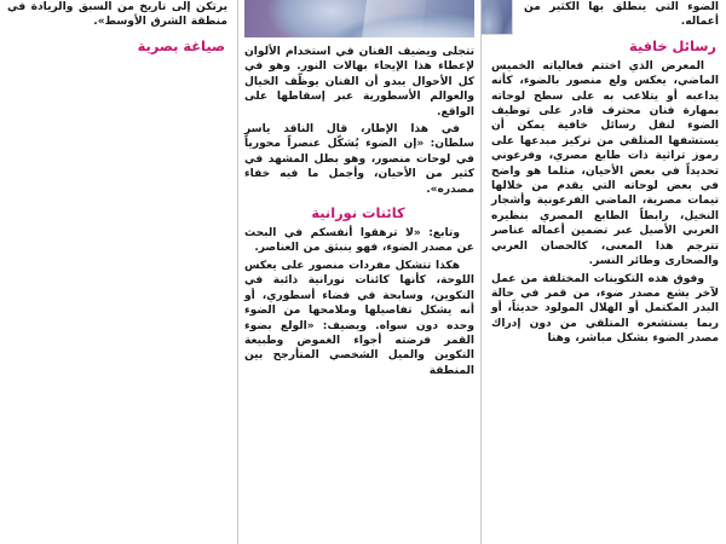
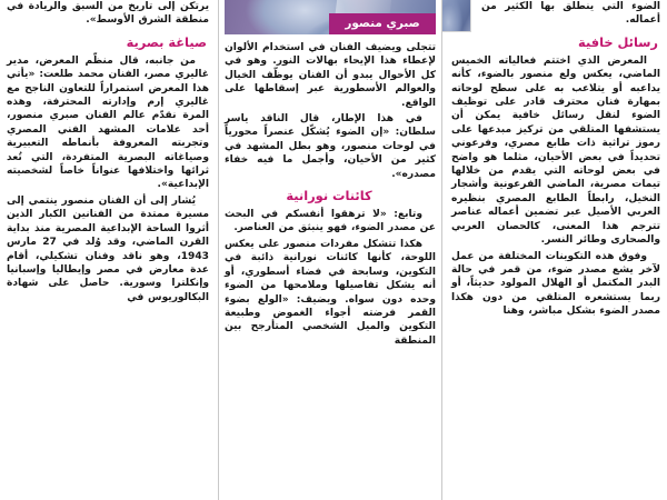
  يرتكن إلى تاريخ من السبق والريادة في منطقة الشرق الأوسط».
  صياغة بصرية
+ من جانبه، قال منظّم المعرض، مدير غاليري مصر، الفنان محمد طلعت: «يأتي هذا المعرض استمراراً للتعاون الناجح مع غاليري إرم وإدارته المحترفة، وهذه المرة نقدّم عالم الفنان صبري منصور، أحد علامات المشهد الفني المصري وتجربته المعروفة بأنماطه التعبيرية وصياغاته البصرية المتفردة، التي تُعد ثرائها واختلافها عنواناً خاصاً لشخصيته الإبداعية».
+ يُشار إلى أن الفنان منصور ينتمي إلى مسيرة ممتدة من الفنانين الكبار الذين أثروا الساحة الإبداعية المصرية منذ بداية القرن الماضي، وقد وُلد في 27 مارس 1943، وهو ناقد وفنان تشكيلي، أقام عدة معارض في مصر وإيطاليا وإسبانيا وإنكلترا وسورية. حاصل على شهادة البكالوريوس في
+ صبري منصور
  تتجلى ويضيف الفنان في استخدام الألوان لإعطاء هذا الإيحاء بهالات النور. وهو في كل الأحوال يبدو أن الفنان يوظّف الخيال والعوالم الأسطورية عبر إسقاطها على الواقع.
  في هذا الإطار، قال الناقد ياسر سلطان: «إن الضوء يُشكّل عنصراً محورياً في لوحات منصور، وهو بطل المشهد في كثير من الأحيان، وأجمل ما فيه خفاء مصدره».
  كائنات نورانية
  وتابع: «لا ترهقوا أنفسكم في البحث عن مصدر الضوء، فهو ينبثق من العناصر.
  هكذا تتشكل مفردات منصور على يعكس اللوحة، كأنها كائنات نورانية ذائبة في التكوين، وسابحة في فضاء أسطوري، أو أنه يشكل تفاصيلها وملامحها من الضوء وحده دون سواه. ويضيف: «الولع بضوء القمر فرضته أجواء الغموض وطبيعة التكوين والميل الشخصي المتأرجح بين المنطقة
  الضوء التي ينطلق بها الكثير من أعماله.
  رسائل خافية
  المعرض الذي اختتم فعالياته الخميس الماضي، يعكس ولع منصور بالضوء، كأنه يداعبه أو يتلاعب به على سطح لوحاته بمهارة فنان محترف قادر على توظيف الضوء لنقل رسائل خافية يمكن أن يستشفها المتلقي من تركيز مبدعها على رموز تراثية ذات طابع مصري، وفرعوني تحديداً في بعض الأحيان، مثلما هو واضح في بعض لوحاته التي يقدم من خلالها تيمات مصرية، الماضي الفرعونية وأشجار النخيل، رابطاً الطابع المصري بنظيره العربي الأصيل عبر تضمين أعماله عناصر تترجم هذا المعنى، كالحصان العربي والصحارى وطائر النسر.
- وفوق هذه التكوينات المختلفة من عمل لآخر يشع مصدر ضوء، من قمر في حالة البدر المكتمل أو الهلال المولود حديثاً، أو ربما يستشعره المتلقي من دون إدراك مصدر الضوء بشكل مباشر، وهنا
+ وفوق هذه التكوينات المختلفة من عمل لآخر يشع مصدر ضوء، من قمر في حالة البدر المكتمل أو الهلال المولود حديثاً، أو ربما يستشعره المتلقي من دون هكذا مصدر الضوء بشكل مباشر، وهنا
